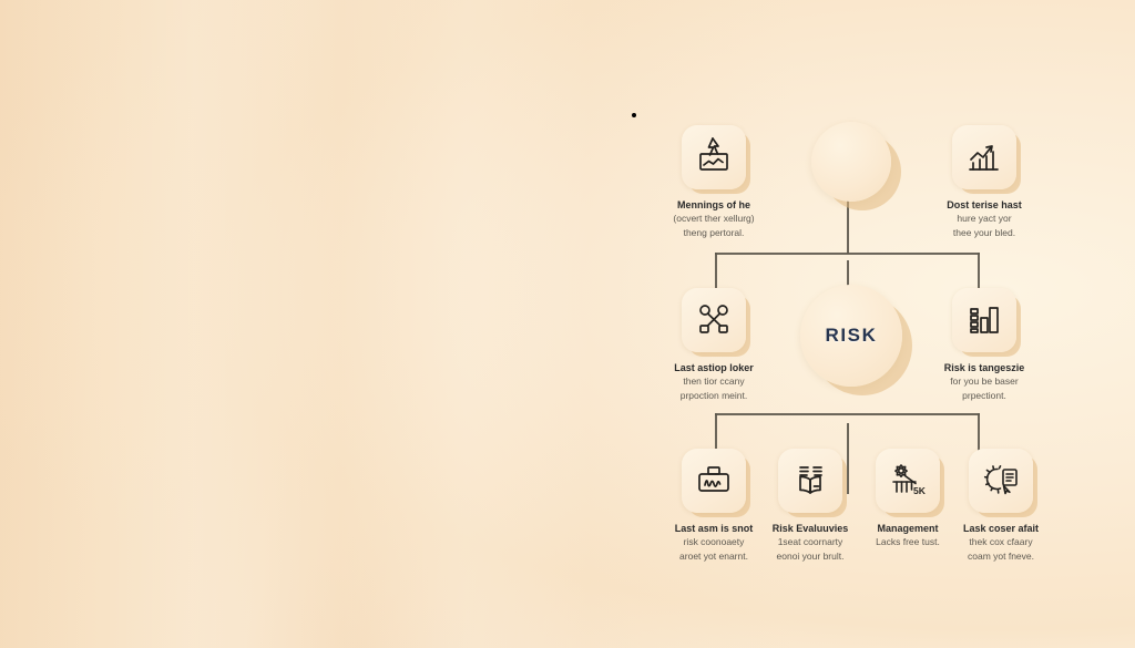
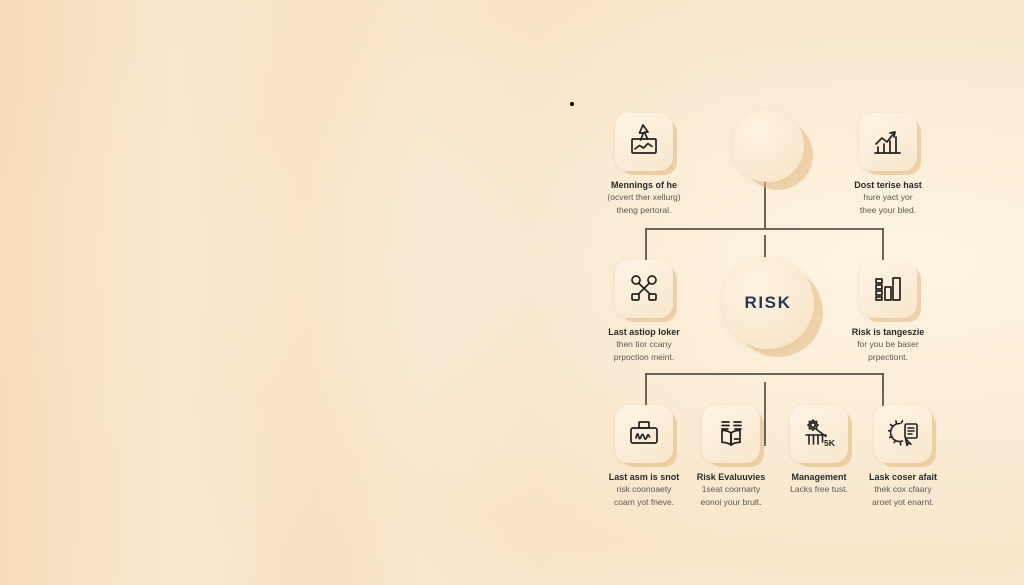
  RISK
  Mennings of he
  (ocvert ther xellurg)
  theng pertoral.
  Dost terise hast
  hure yact yor
  thee your bled.
  Last astiop loker
  then tior ccany
  prpoction meint.
  Risk is tangeszie
  for you be baser
  prpectiont.
  Last asm is snot
  risk coonoaety
- aroet yot enarnt.
+ coam yot fneve.
  Risk Evaluuvies
  1seat coornarty
  eonoi your brult.
  5K
  Management
  Lacks free tust.
  Lask coser afait
  thek cox cfaary
- coam yot fneve.
+ aroet yot enarnt.
